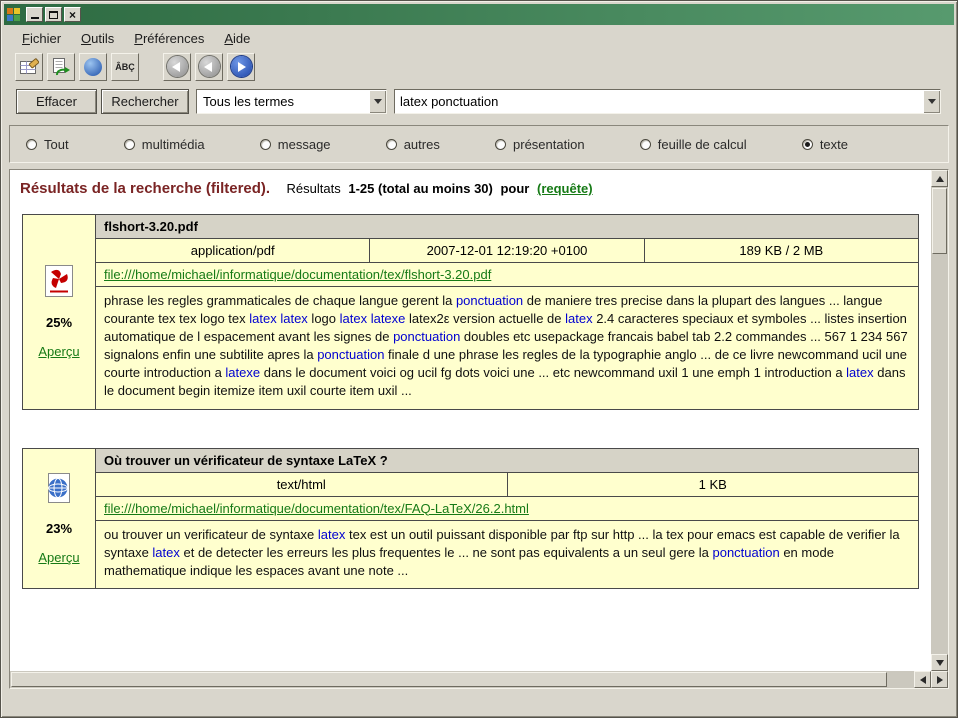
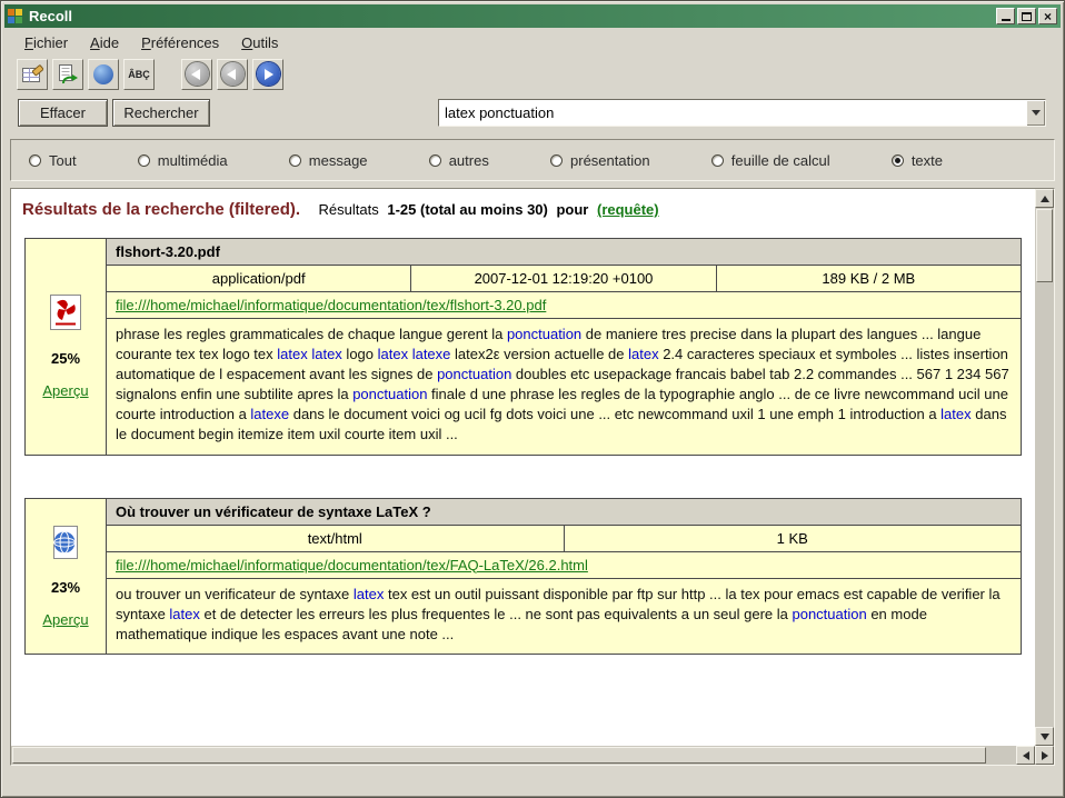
+ Recoll
  ×
  Fichier
- Outils
+ Aide
  Préférences
- Aide
+ Outils
  ÂBÇ
  Effacer
  Rechercher
- Tous les termes
  latex ponctuation
  Tout
  multimédia
  message
  autres
  présentation
  feuille de calcul
  texte
  Résultats de la recherche (filtered). Résultats 1-25 (total au moins 30) pour (requête)
  25%
  Aperçu
  flshort-3.20.pdf
  application/pdf
  2007-12-01 12:19:20 +0100
  189 KB / 2 MB
  file:///home/michael/informatique/documentation/tex/flshort-3.20.pdf
  phrase les regles grammaticales de chaque langue gerent la ponctuation de maniere tres precise dans la plupart des langues ... langue courante tex tex logo tex latex latex logo latex latexe latex2ε version actuelle de latex 2.4 caracteres speciaux et symboles ... listes insertion automatique de l espacement avant les signes de ponctuation doubles etc usepackage francais babel tab 2.2 commandes ... 567 1 234 567 signalons enfin une subtilite apres la ponctuation finale d une phrase les regles de la typographie anglo ... de ce livre newcommand ucil une courte introduction a latexe dans le document voici og ucil fg dots voici une ... etc newcommand uxil 1 une emph 1 introduction a latex dans le document begin itemize item uxil courte item uxil ...
  23%
  Aperçu
  Où trouver un vérificateur de syntaxe LaTeX ?
  text/html
  1 KB
  file:///home/michael/informatique/documentation/tex/FAQ-LaTeX/26.2.html
  ou trouver un verificateur de syntaxe latex tex est un outil puissant disponible par ftp sur http ... la tex pour emacs est capable de verifier la syntaxe latex et de detecter les erreurs les plus frequentes le ... ne sont pas equivalents a un seul gere la ponctuation en mode mathematique indique les espaces avant une note ...
